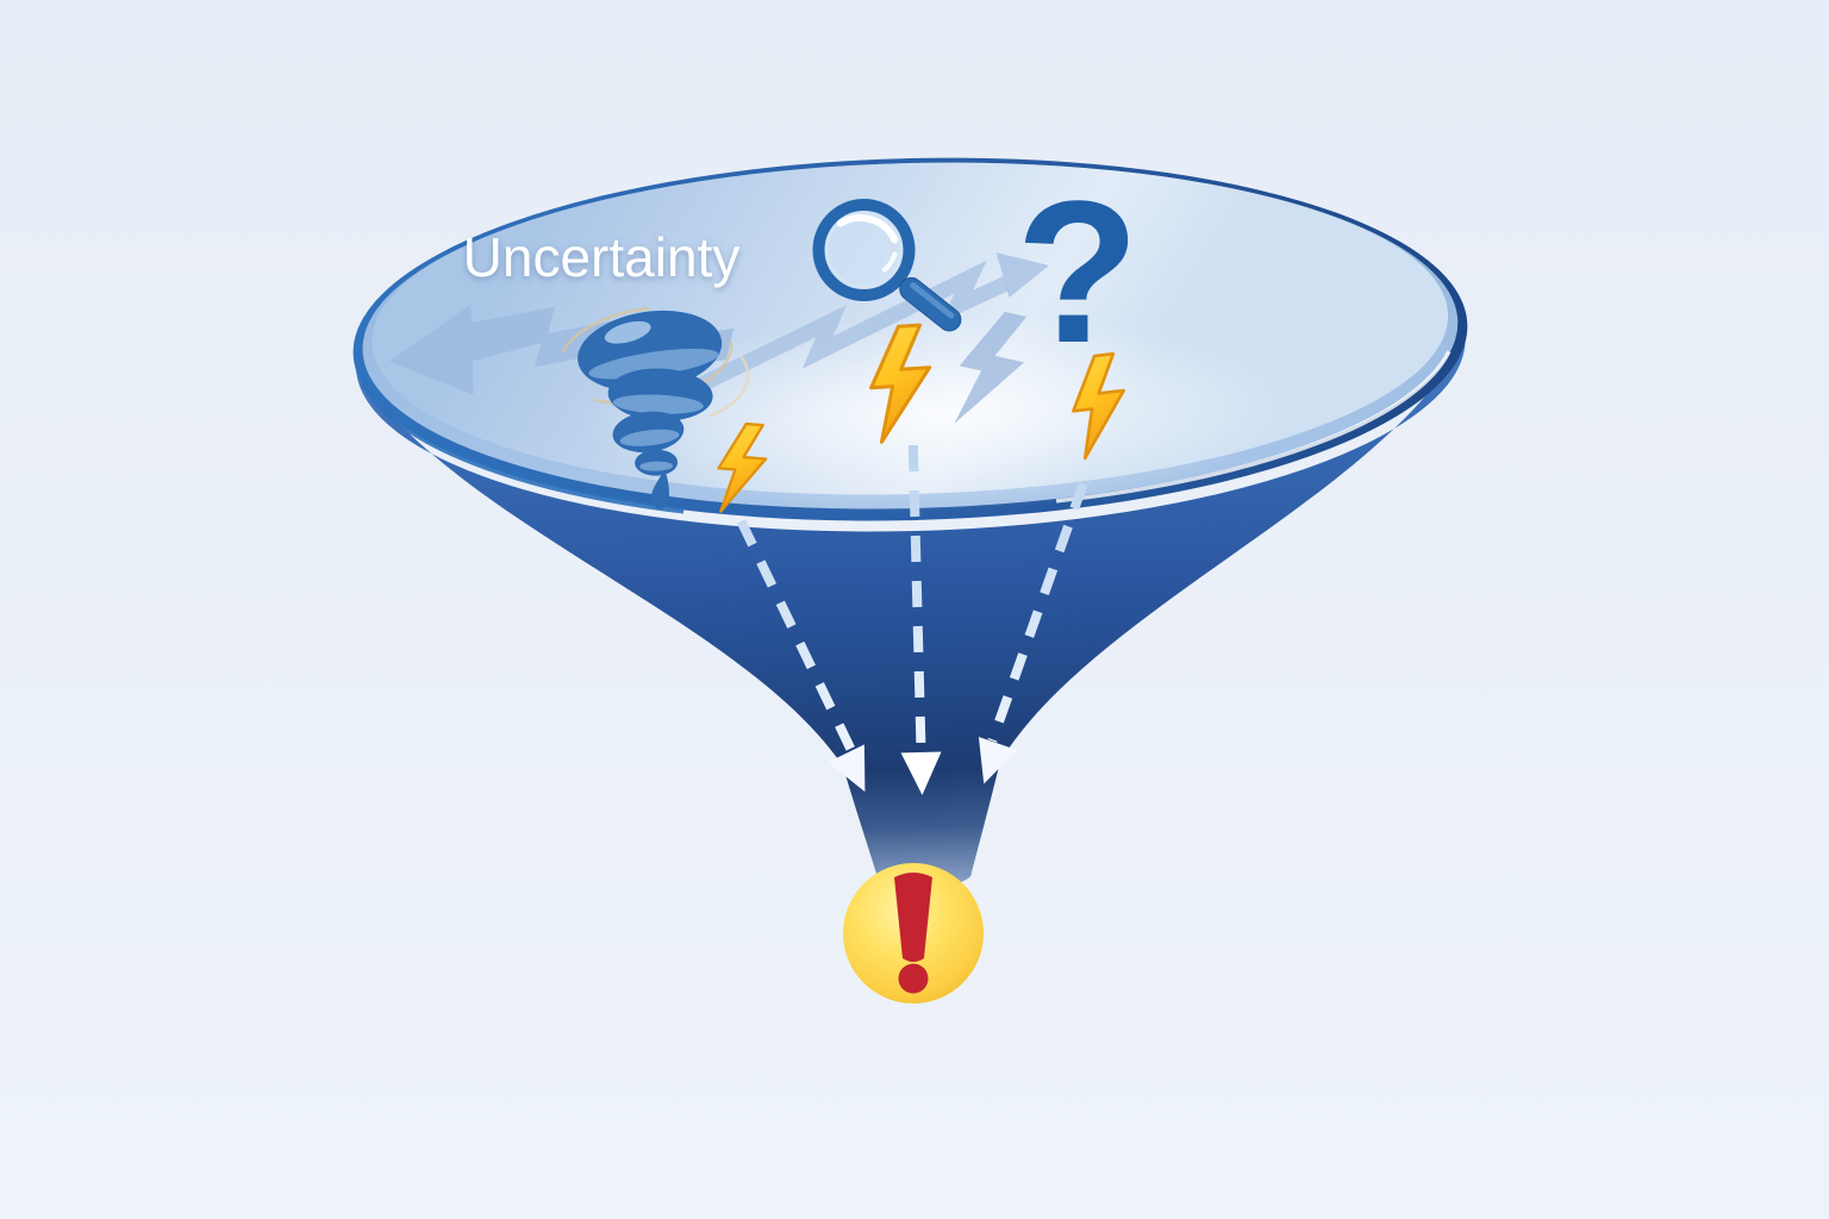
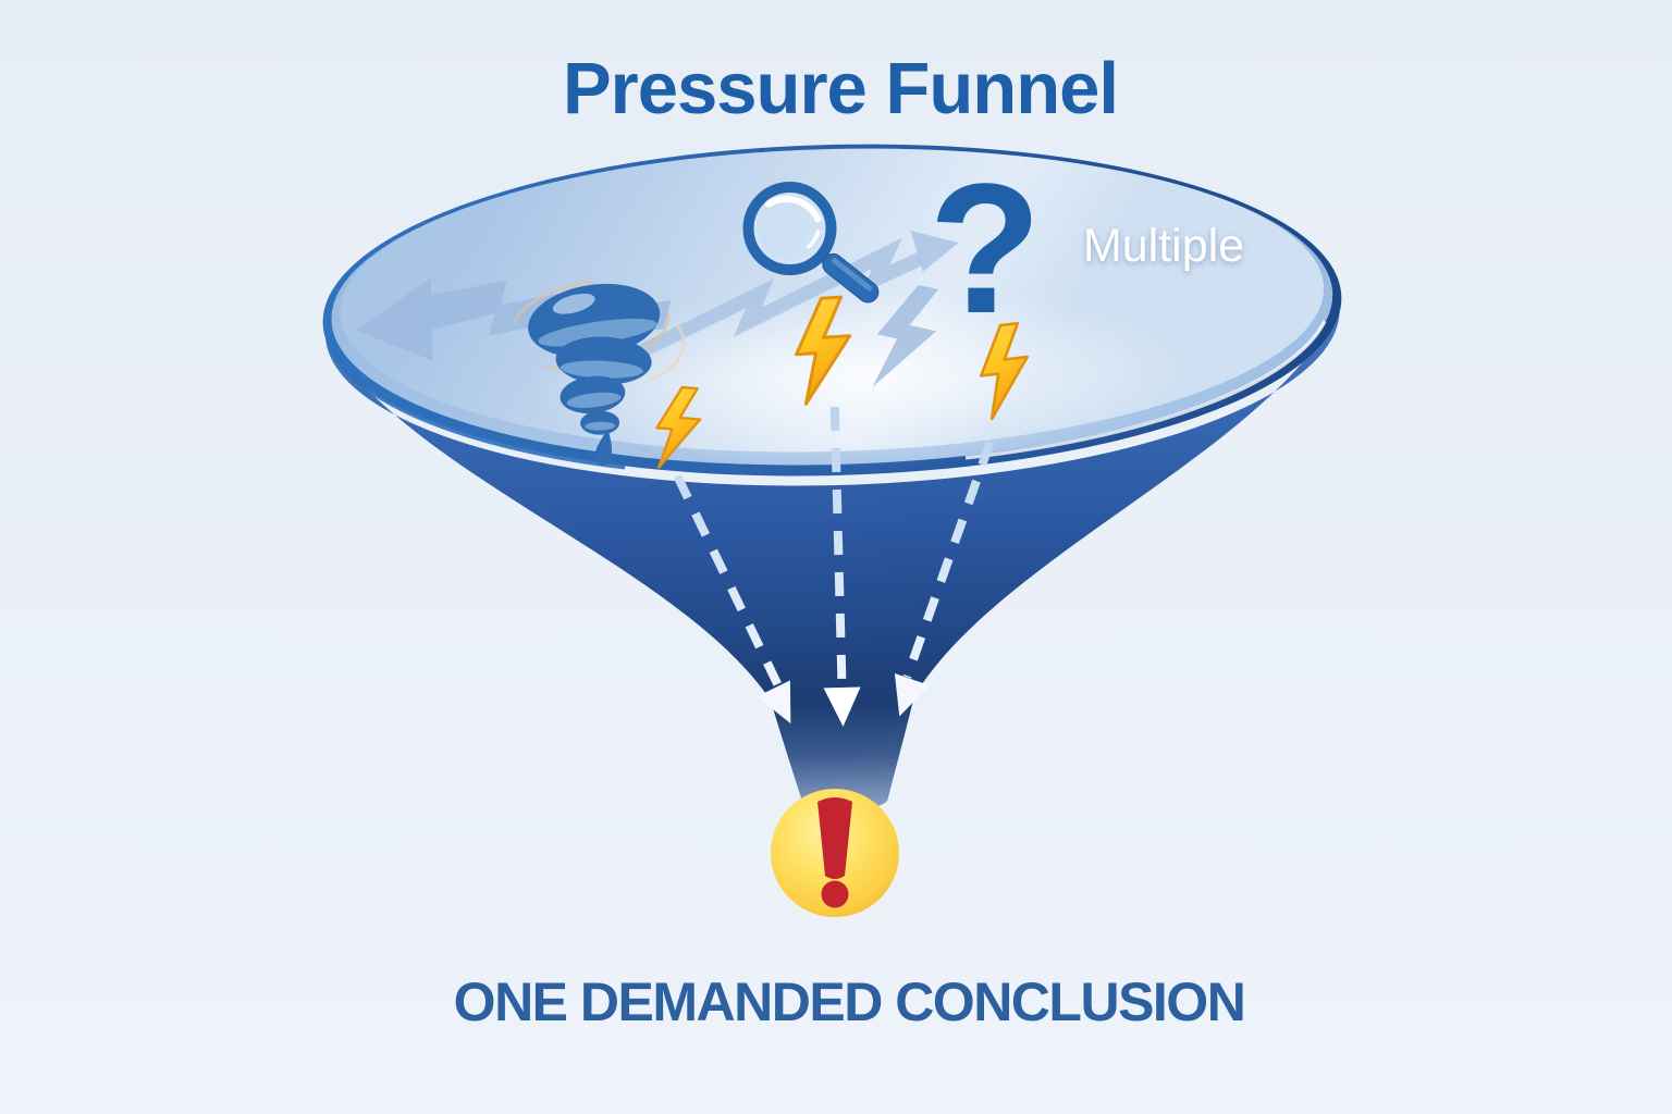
- Uncertainty
  ?
+ Multiple
+ Pressure Funnel
+ ONE DEMANDED CONCLUSION
